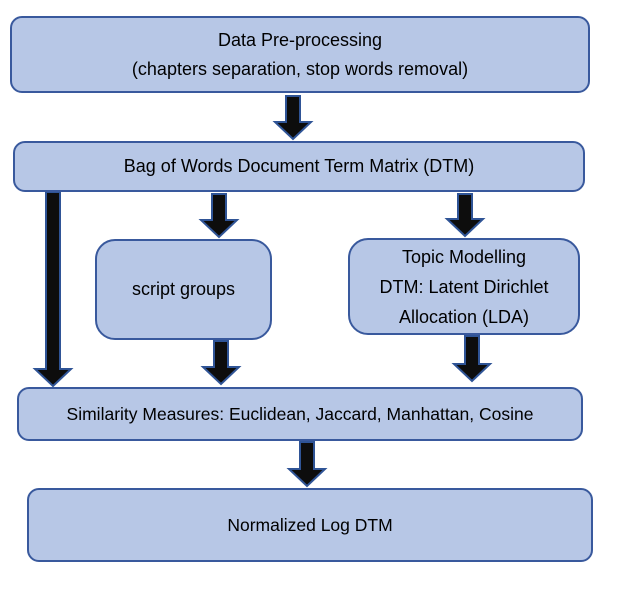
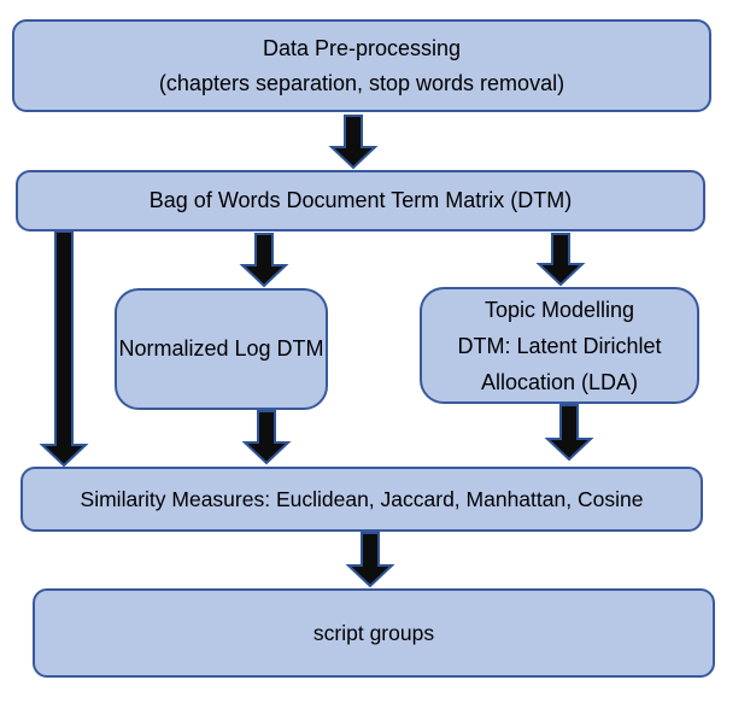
  Data Pre-processing
  (chapters separation, stop words removal)
  Bag of Words Document Term Matrix (DTM)
- script groups
+ Normalized Log DTM
  Topic Modelling
  DTM: Latent Dirichlet
  Allocation (LDA)
  Similarity Measures: Euclidean, Jaccard, Manhattan, Cosine
- Normalized Log DTM
+ script groups
